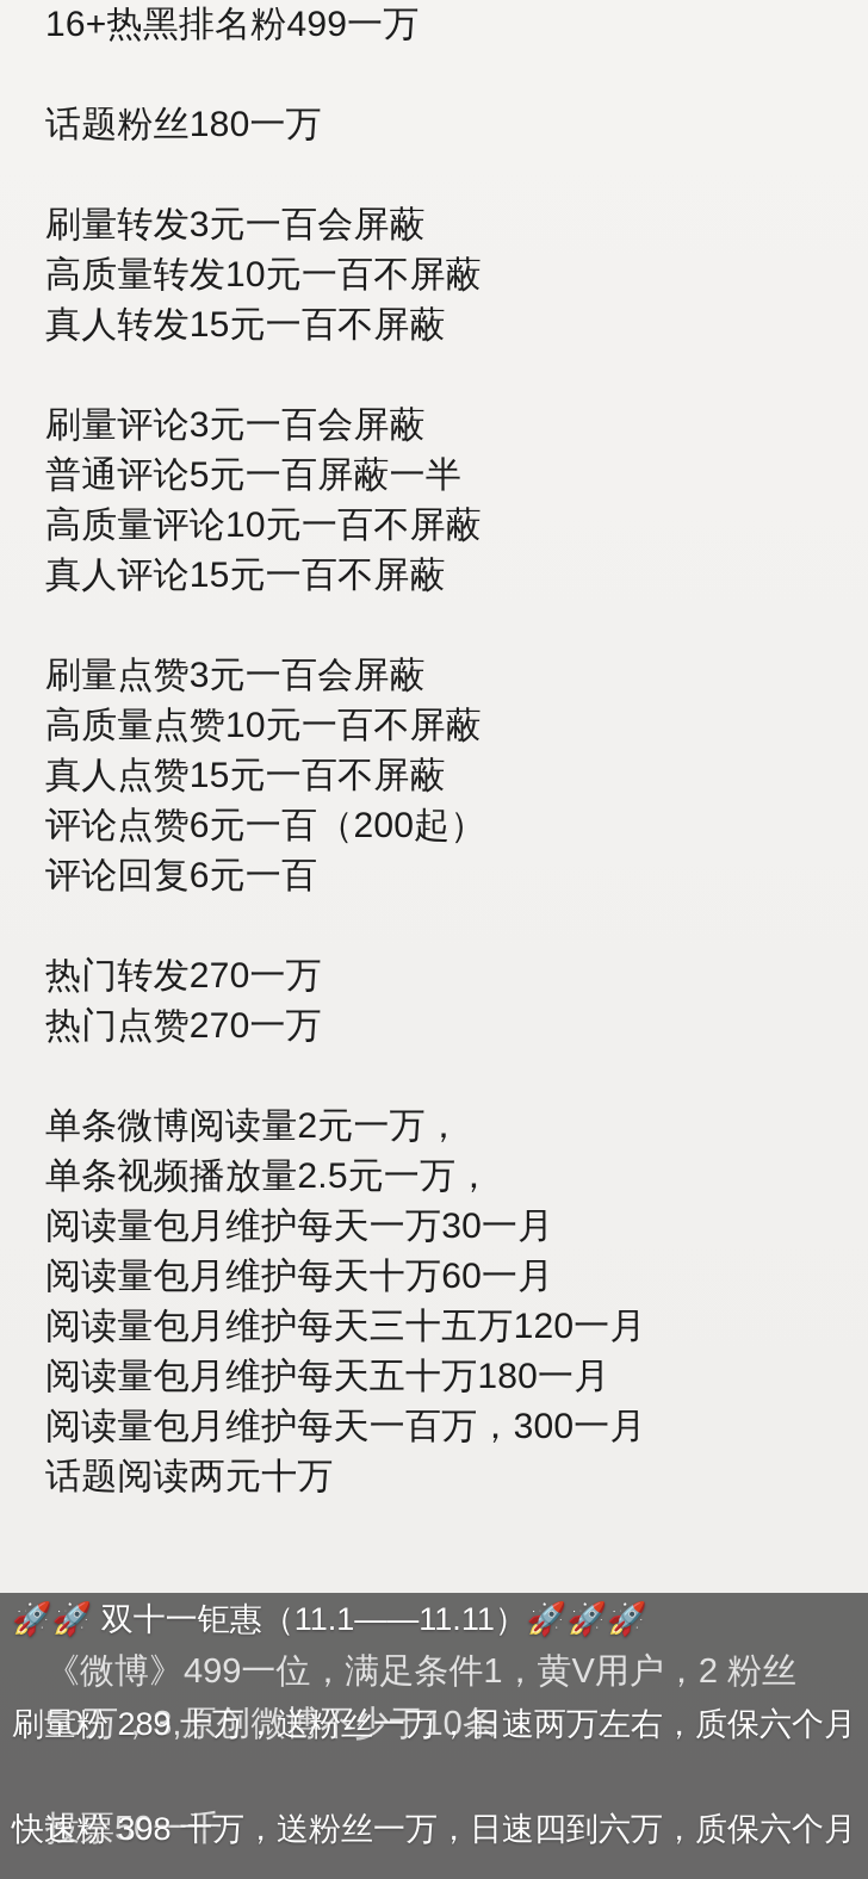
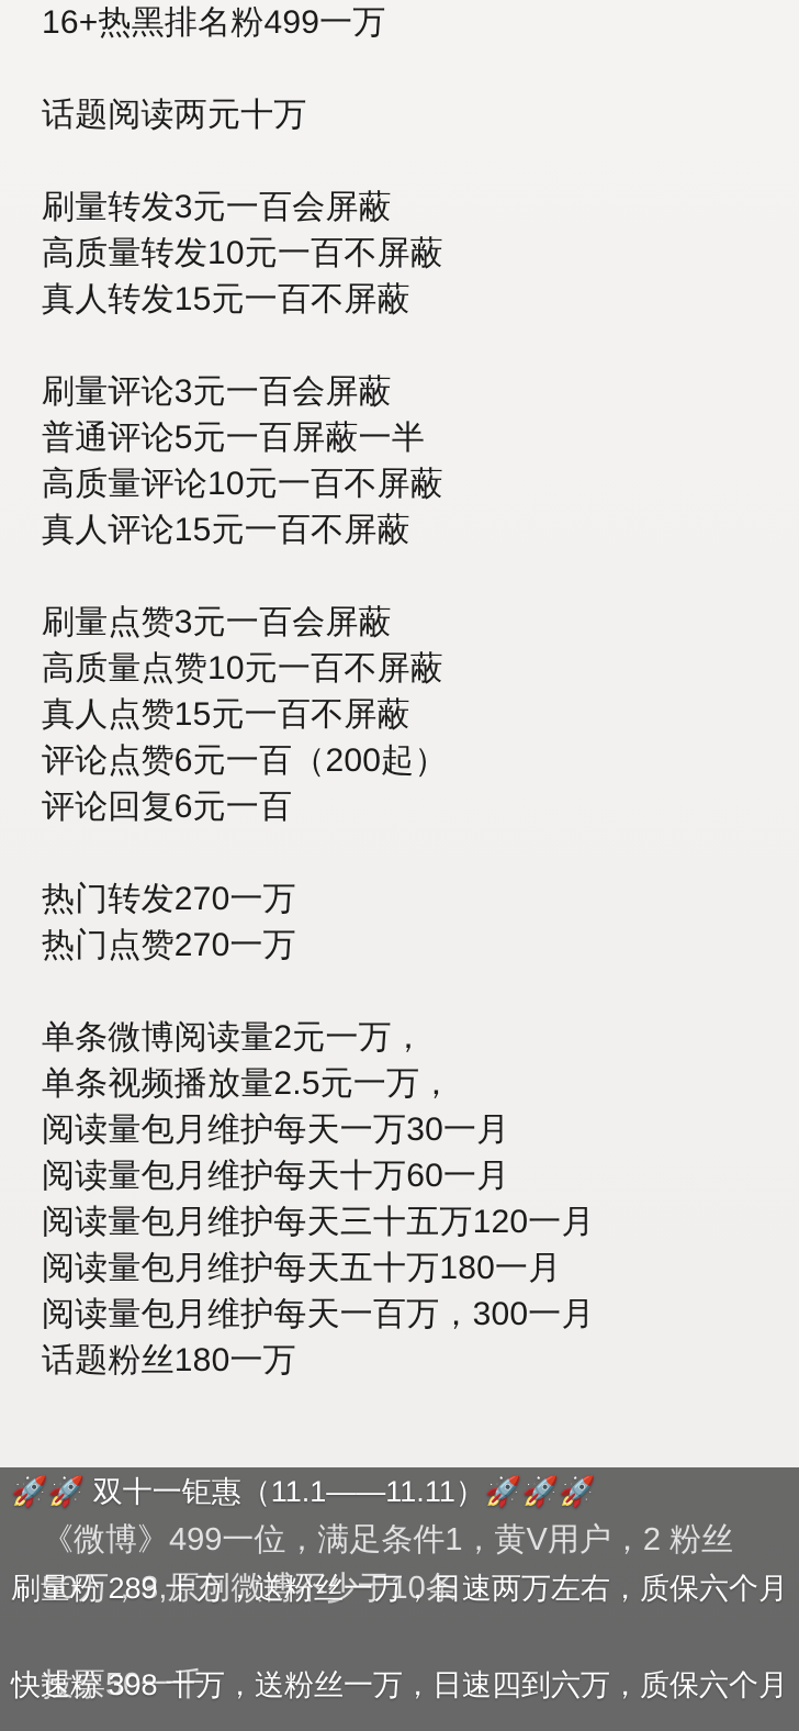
  16+热黑排名粉499一万
- 话题粉丝180一万
+ 话题阅读两元十万
  刷量转发3元一百会屏蔽
  高质量转发10元一百不屏蔽
  真人转发15元一百不屏蔽
  刷量评论3元一百会屏蔽
  普通评论5元一百屏蔽一半
  高质量评论10元一百不屏蔽
  真人评论15元一百不屏蔽
  刷量点赞3元一百会屏蔽
  高质量点赞10元一百不屏蔽
  真人点赞15元一百不屏蔽
  评论点赞6元一百（200起）
  评论回复6元一百
  热门转发270一万
  热门点赞270一万
  单条微博阅读量2元一万，
  单条视频播放量2.5元一万，
  阅读量包月维护每天一万30一月
  阅读量包月维护每天十万60一月
  阅读量包月维护每天三十五万120一月
  阅读量包月维护每天五十万180一月
  阅读量包月维护每天一百万，300一月
- 话题阅读两元十万
+ 话题粉丝180一万
  《微博》499一位，满足条件1，黄V用户，2 粉丝
  50万，3,原创微博不少于10条
  投票50一千
  🚀🚀 双十一钜惠（11.1——11.11）🚀🚀🚀
  刷量粉 289 十万，送粉丝一万，日速两万左右，质保六个月
  快速粉 398 十万，送粉丝一万，日速四到六万，质保六个月
